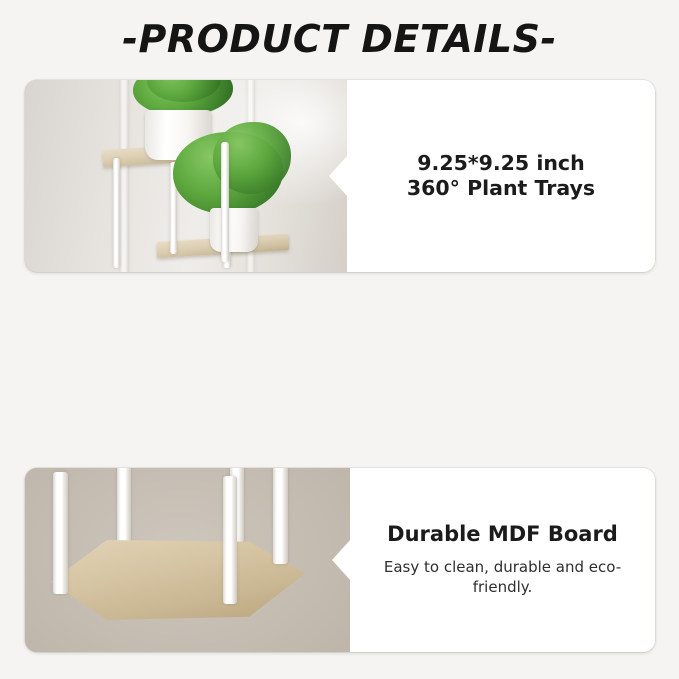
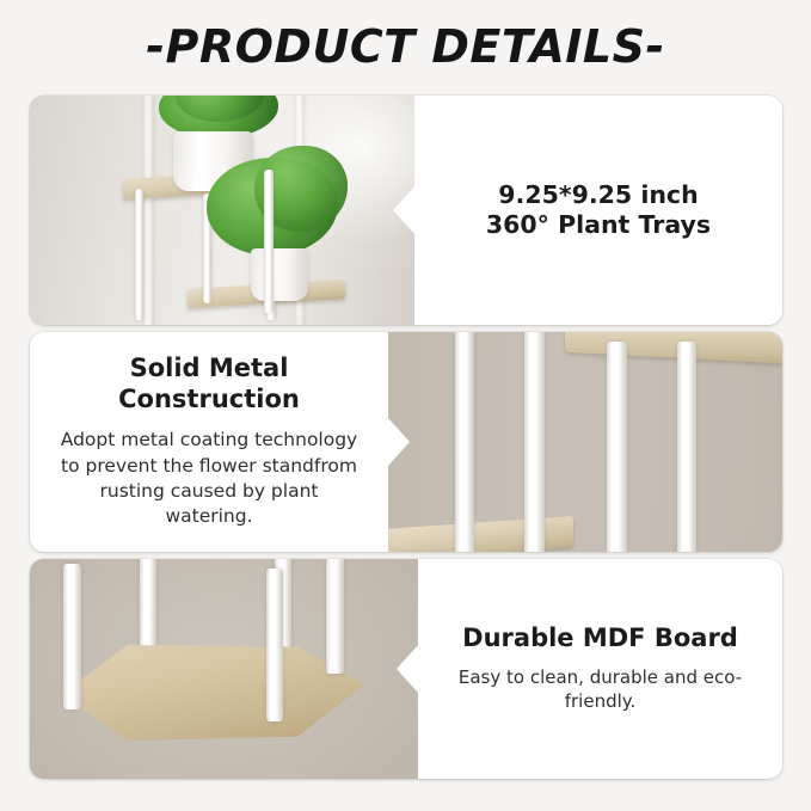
  -PRODUCT DETAILS-
  9.25*9.25 inch
  360° Plant Trays
+ Solid Metal Construction
+ Adopt metal coating technology to prevent the flower standfrom rusting caused by plant watering.
  Durable MDF Board
  Easy to clean, durable and eco-friendly.
